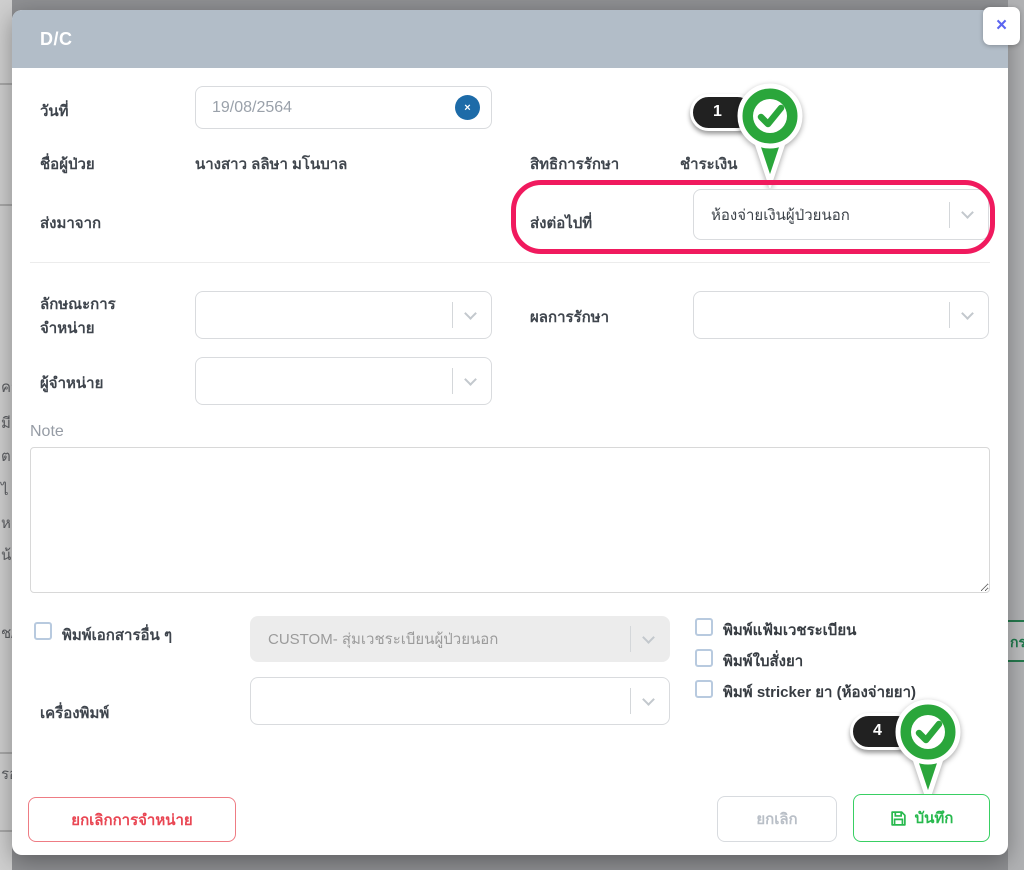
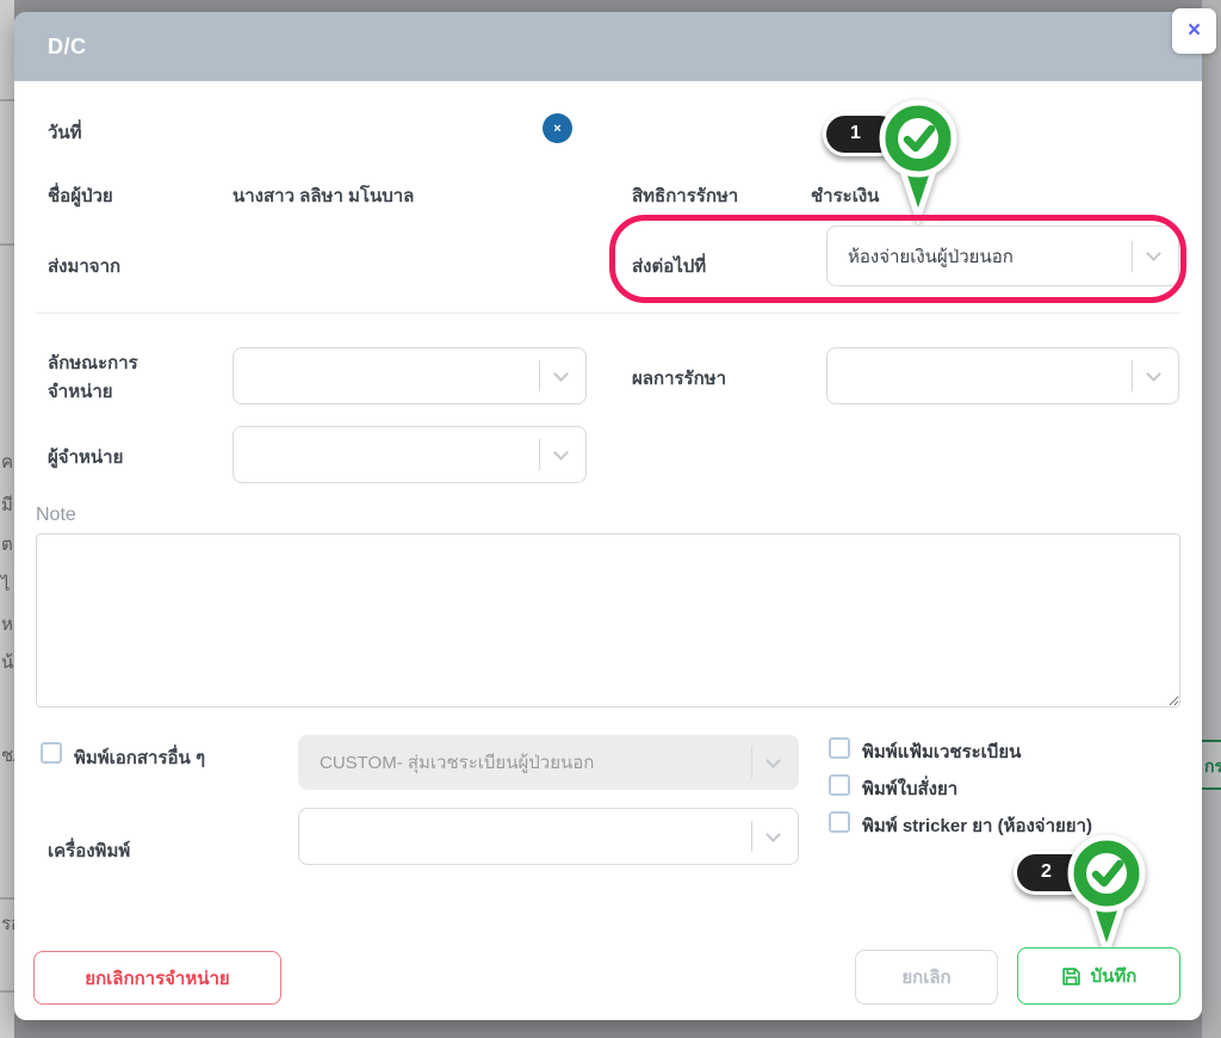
  มี
  ต
  ไ
  ห
  น้
  กร
  D/C
  ×
  วันที่
- 19/08/2564
  ×
  1
  ชื่อผู้ป่วย
  นางสาว ลลิษา มโนบาล
  สิทธิการรักษา
  ชำระเงิน
  ส่งมาจาก
  ส่งต่อไปที่
  ห้องจ่ายเงินผู้ป่วยนอก
  ลักษณะการ
  จำหน่าย
  ผลการรักษา
  ผู้จำหน่าย
  Note
  พิมพ์เอกสารอื่น ๆ
  CUSTOM- สุ่มเวชระเบียนผู้ป่วยนอก
  พิมพ์แฟ้มเวชระเบียน
  พิมพ์ใบสั่งยา
  พิมพ์ stricker ยา (ห้องจ่ายยา)
  เครื่องพิมพ์
- 4
+ 2
  ยกเลิกการจำหน่าย
  ยกเลิก
  บันทึก
